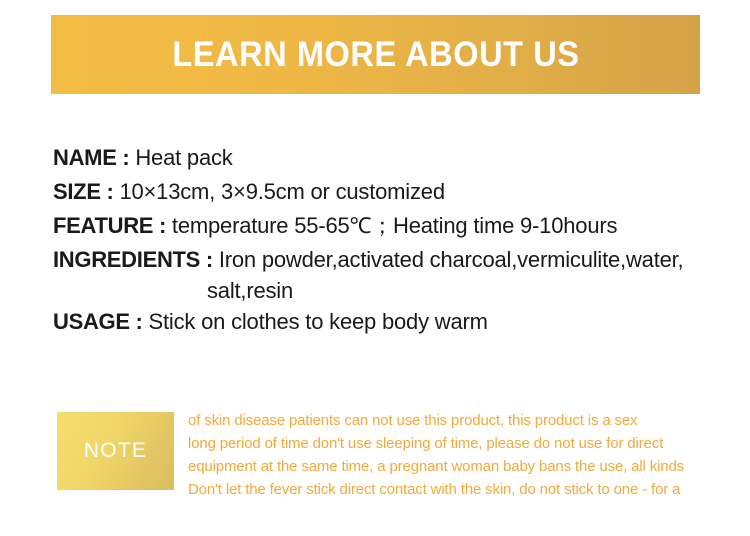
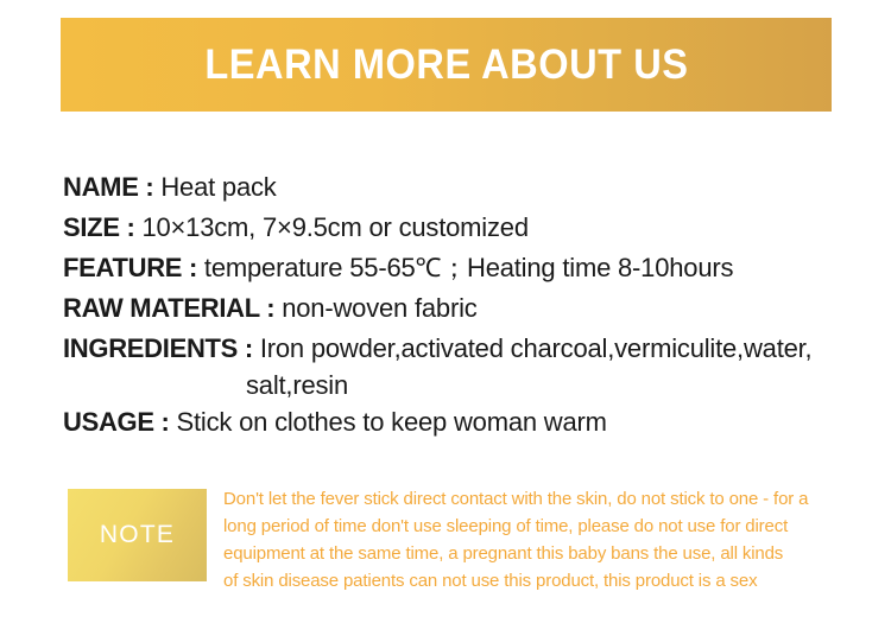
  LEARN MORE ABOUT US
  NAME : Heat pack
- SIZE : 10×13cm, 3×9.5cm or customized
+ SIZE : 10×13cm, 7×9.5cm or customized
- FEATURE : temperature 55-65℃；Heating time 9-10hours
+ FEATURE : temperature 55-65℃；Heating time 8-10hours
+ RAW MATERIAL : non-woven fabric
  INGREDIENTS : Iron powder,activated charcoal,vermiculite,water,
  salt,resin
- USAGE : Stick on clothes to keep body warm
+ USAGE : Stick on clothes to keep woman warm
  NOTE
- of skin disease patients can not use this product, this product is a sex
+ Don't let the fever stick direct contact with the skin, do not stick to one - for a
  long period of time don't use sleeping of time, please do not use for direct
- equipment at the same time, a pregnant woman baby bans the use, all kinds
+ equipment at the same time, a pregnant this baby bans the use, all kinds
- Don't let the fever stick direct contact with the skin, do not stick to one - for a
+ of skin disease patients can not use this product, this product is a sex
